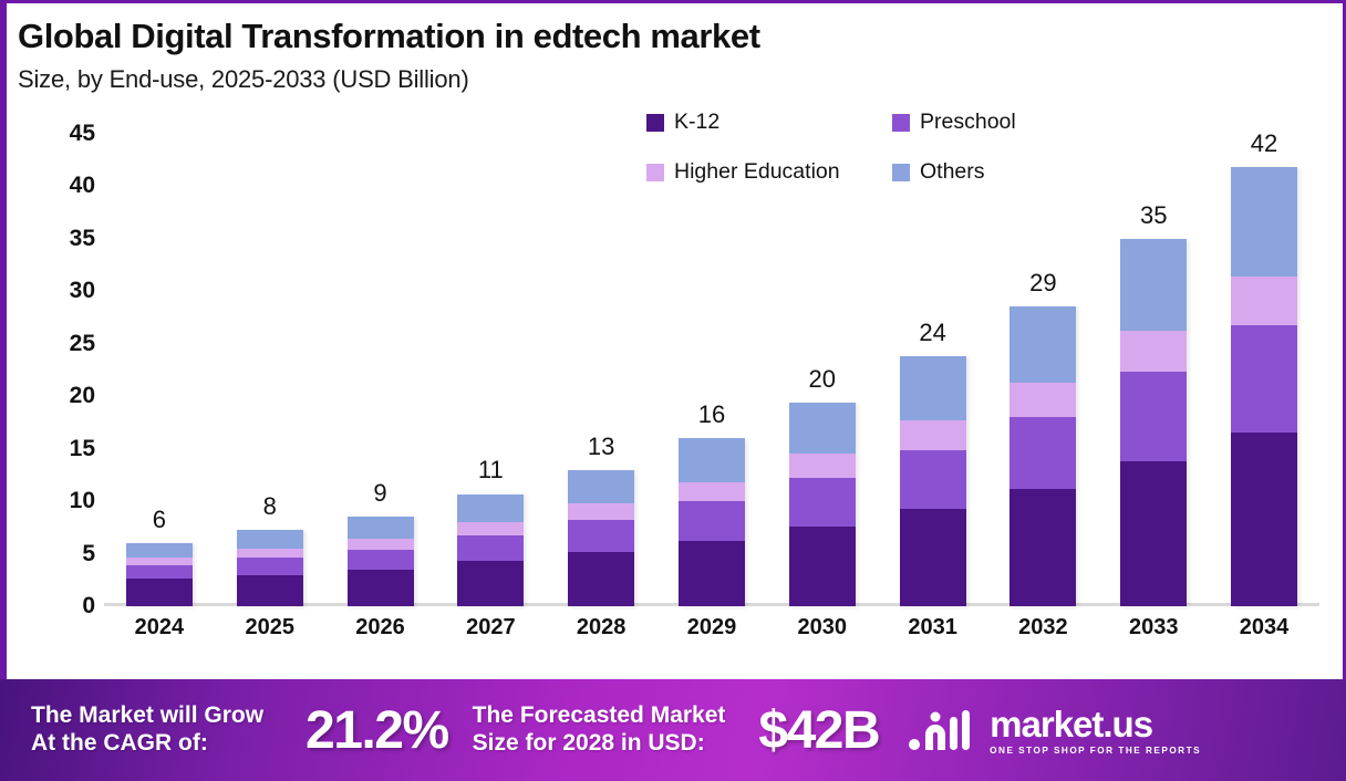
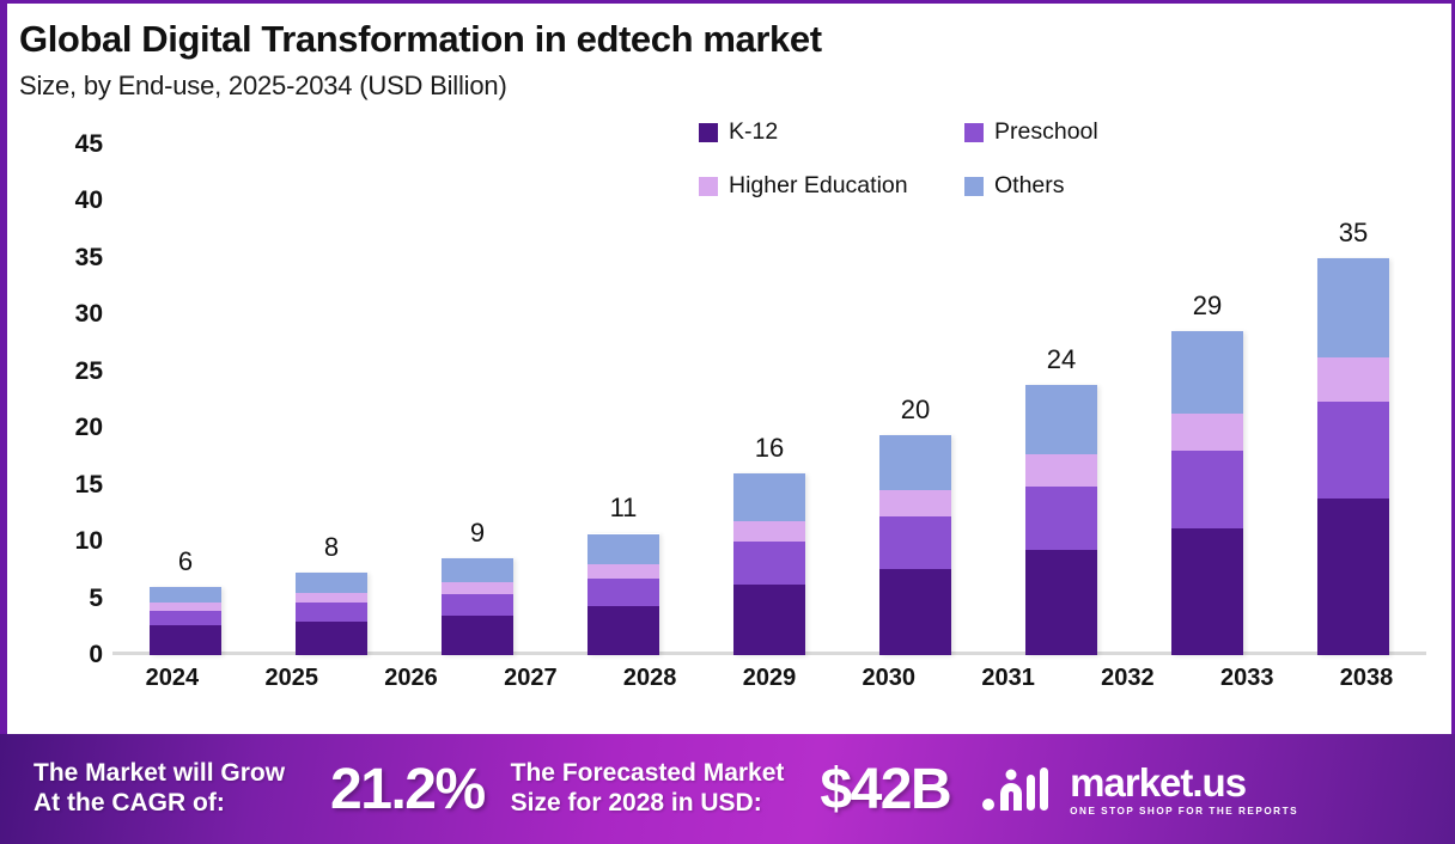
  Global Digital Transformation in edtech market
- Size, by End-use, 2025-2033 (USD Billion)
+ Size, by End-use, 2025-2034 (USD Billion)
  K-12
  Preschool
  Higher Education
  Others
  0
  5
  10
  15
  20
  25
  30
  35
  40
  45
  6
  8
  9
  11
- 13
  16
  20
  24
  29
  35
- 42
  2024
  2025
  2026
  2027
  2028
  2029
  2030
  2031
  2032
  2033
- 2034
+ 2038
  The Market will Grow
  At the CAGR of:
  21.2%
  The Forecasted Market
  Size for 2028 in USD:
  $42B
  market.us
  ONE STOP SHOP FOR THE REPORTS
